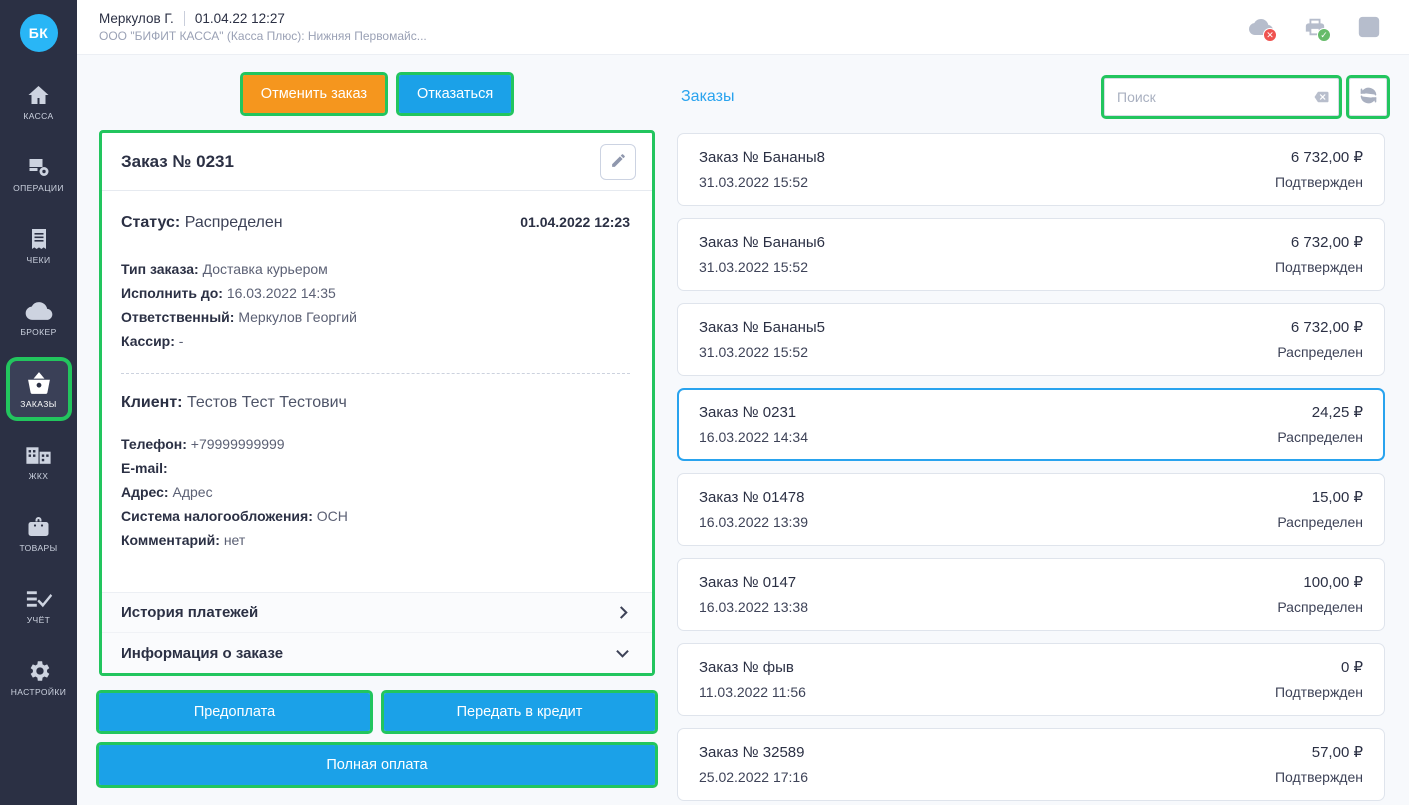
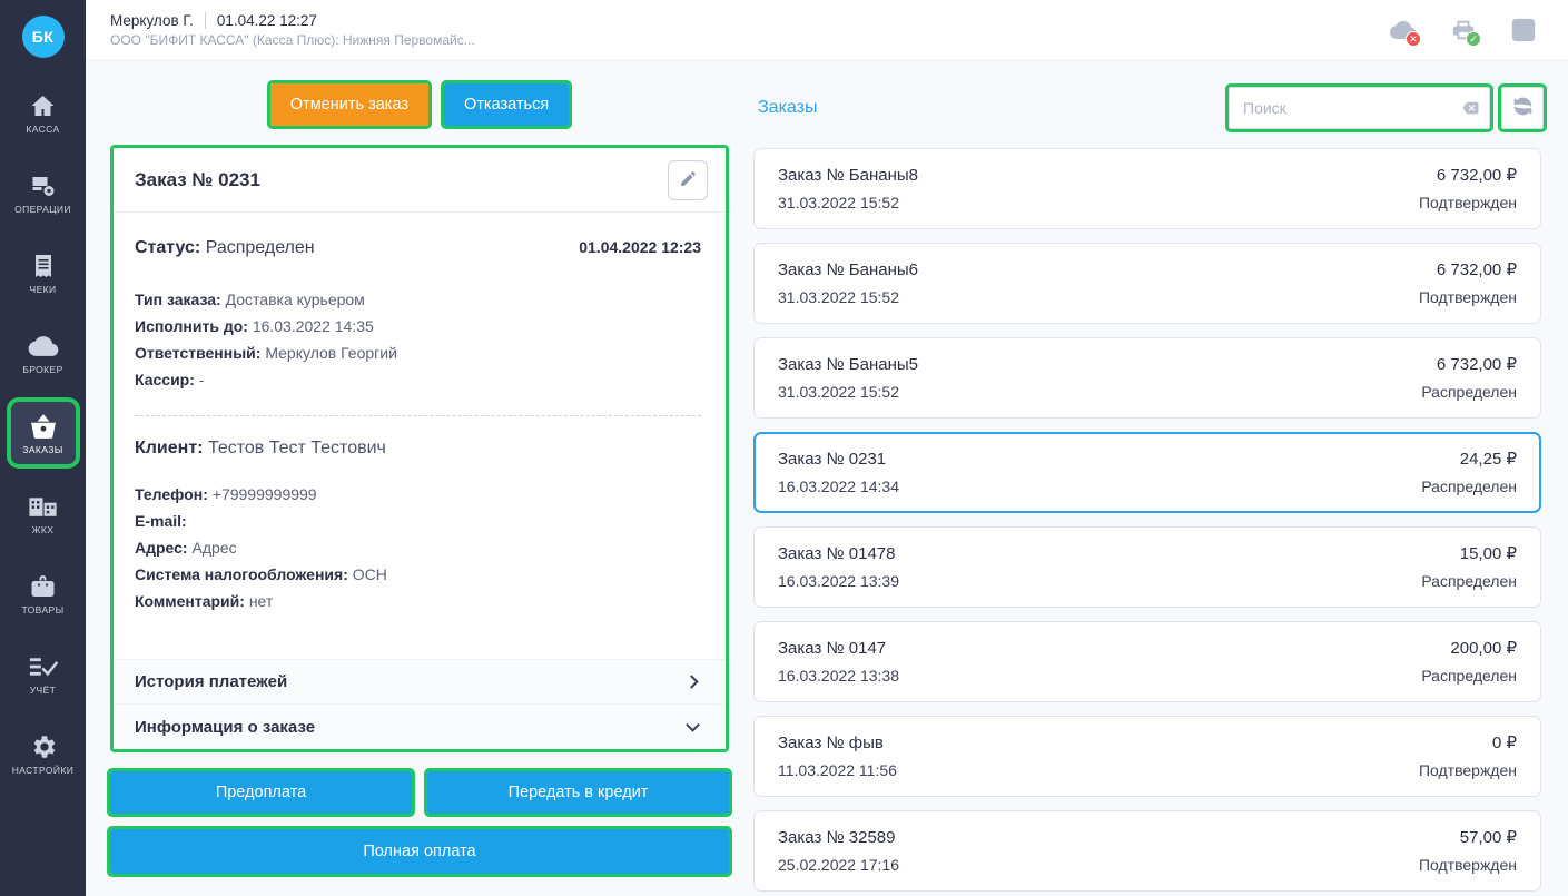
  БК
  КАССА
  ОПЕРАЦИИ
  ЧЕКИ
  БРОКЕР
  ЗАКАЗЫ
  ЖКХ
  ТОВАРЫ
  УЧЁТ
  НАСТРОЙКИ
  Меркулов Г.
  01.04.22 12:27
  ООО "БИФИТ КАССА" (Касса Плюс): Нижняя Первомайс...
  ✕
  ✓
  Отменить заказ
  Отказаться
  Заказ № 0231
  Статус: Распределен
  01.04.2022 12:23
  Тип заказа: Доставка курьером
  Исполнить до: 16.03.2022 14:35
  Ответственный: Меркулов Георгий
  Кассир: -
  Клиент: Тестов Тест Тестович
  Телефон: +79999999999
  E-mail:
  Адрес: Адрес
  Система налогообложения: ОСН
  Комментарий: нет
  История платежей
  Информация о заказе
  Предоплата
  Передать в кредит
  Полная оплата
  Заказы
  Поиск
  Заказ № Бананы8
  6 732,00 ₽
  31.03.2022 15:52
  Подтвержден
  Заказ № Бананы6
  6 732,00 ₽
  31.03.2022 15:52
  Подтвержден
  Заказ № Бананы5
  6 732,00 ₽
  31.03.2022 15:52
  Распределен
  Заказ № 0231
  24,25 ₽
  16.03.2022 14:34
  Распределен
  Заказ № 01478
  15,00 ₽
  16.03.2022 13:39
  Распределен
  Заказ № 0147
- 100,00 ₽
+ 200,00 ₽
  16.03.2022 13:38
  Распределен
  Заказ № фыв
  0 ₽
  11.03.2022 11:56
  Подтвержден
  Заказ № 32589
  57,00 ₽
  25.02.2022 17:16
  Подтвержден
